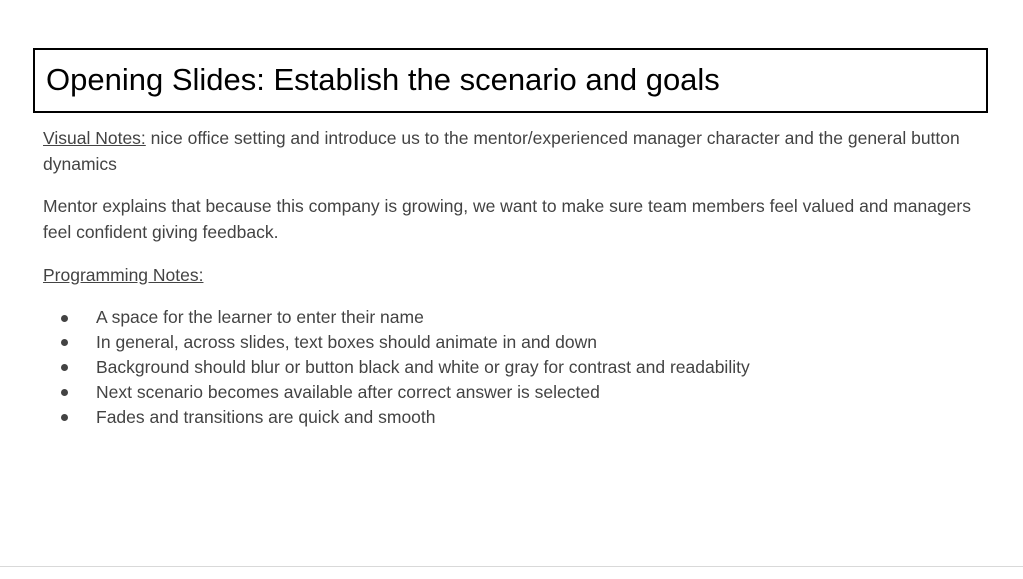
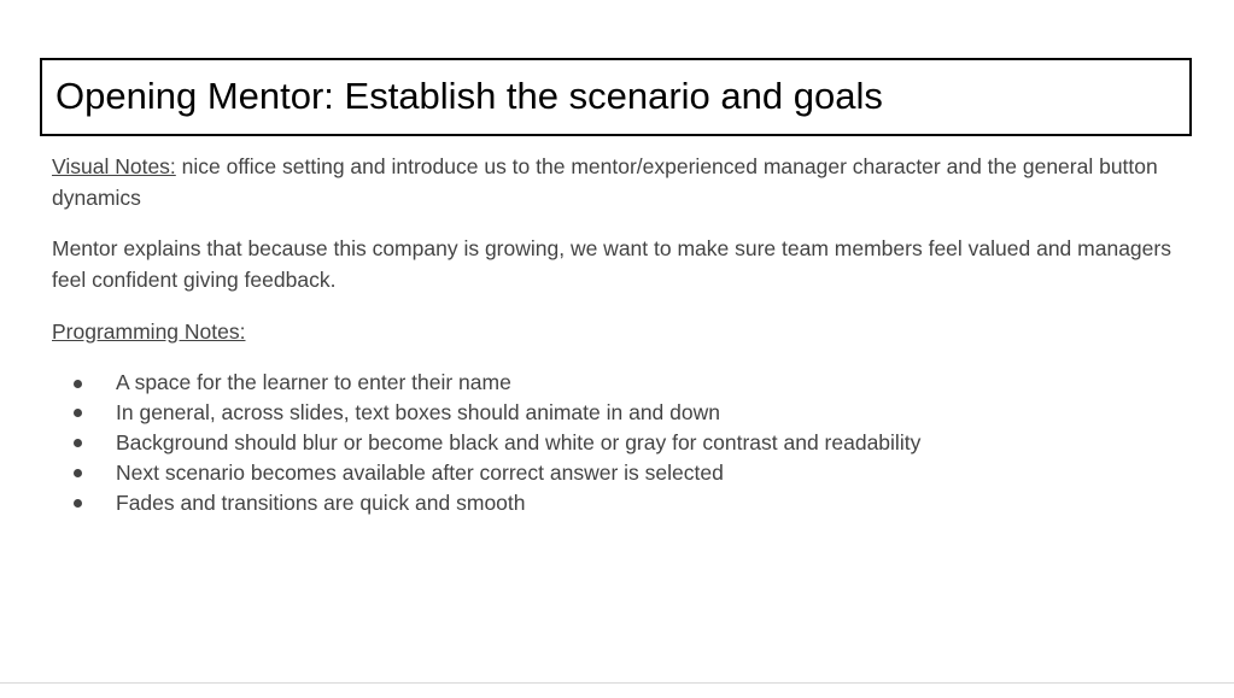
- Opening Slides: Establish the scenario and goals
+ Opening Mentor: Establish the scenario and goals
  Visual Notes: nice office setting and introduce us to the mentor/experienced manager character and the general button dynamics
  Mentor explains that because this company is growing, we want to make sure team members feel valued and managers feel confident giving feedback.
  Programming Notes:
  A space for the learner to enter their name
  In general, across slides, text boxes should animate in and down
- Background should blur or button black and white or gray for contrast and readability
+ Background should blur or become black and white or gray for contrast and readability
  Next scenario becomes available after correct answer is selected
  Fades and transitions are quick and smooth
